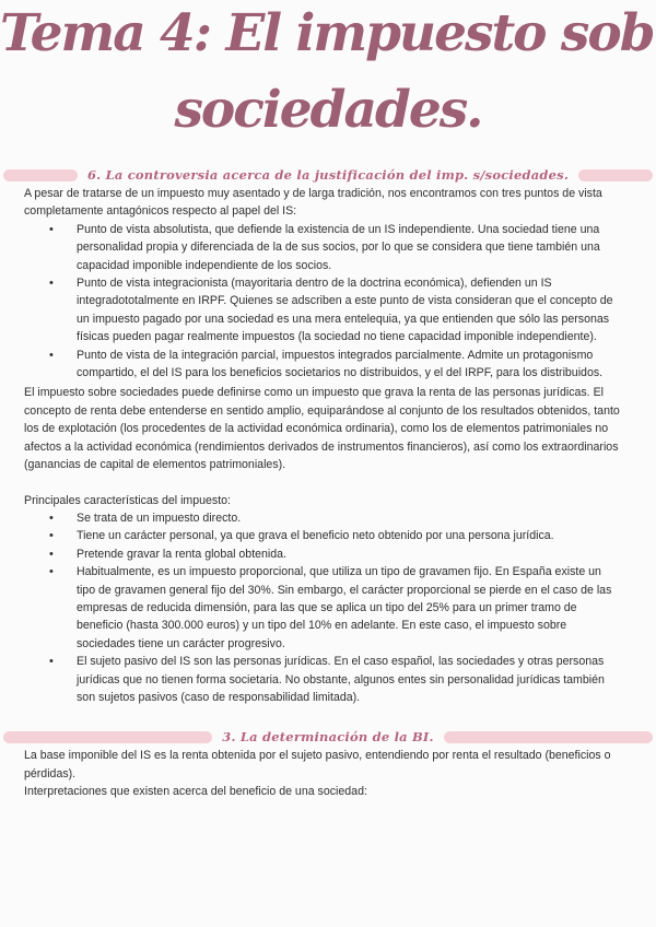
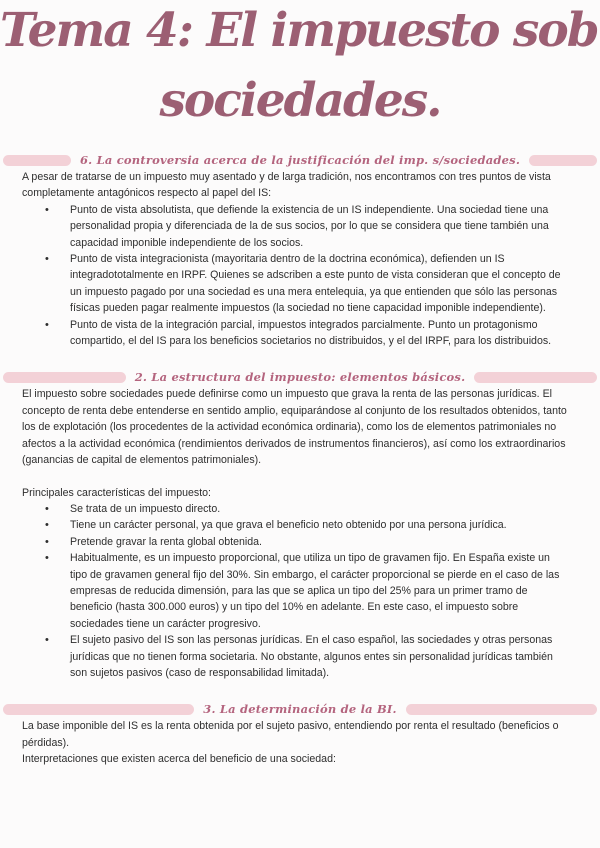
  Tema 4: El impuesto sob
  sociedades.
  6. La controversia acerca de la justificación del imp. s/sociedades.
  A pesar de tratarse de un impuesto muy asentado y de larga tradición, nos encontramos con tres puntos de vista completamente antagónicos respecto al papel del IS:
  Punto de vista absolutista, que defiende la existencia de un IS independiente. Una sociedad tiene una personalidad propia y diferenciada de la de sus socios, por lo que se considera que tiene también una capacidad imponible independiente de los socios.
  Punto de vista integracionista (mayoritaria dentro de la doctrina económica), defienden un IS integradototalmente en IRPF. Quienes se adscriben a este punto de vista consideran que el concepto de un impuesto pagado por una sociedad es una mera entelequia, ya que entienden que sólo las personas físicas pueden pagar realmente impuestos (la sociedad no tiene capacidad imponible independiente).
- Punto de vista de la integración parcial, impuestos integrados parcialmente. Admite un protagonismo compartido, el del IS para los beneficios societarios no distribuidos, y el del IRPF, para los distribuidos.
+ Punto de vista de la integración parcial, impuestos integrados parcialmente. Punto un protagonismo compartido, el del IS para los beneficios societarios no distribuidos, y el del IRPF, para los distribuidos.
+ 2. La estructura del impuesto: elementos básicos.
  El impuesto sobre sociedades puede definirse como un impuesto que grava la renta de las personas jurídicas. El concepto de renta debe entenderse en sentido amplio, equiparándose al conjunto de los resultados obtenidos, tanto los de explotación (los procedentes de la actividad económica ordinaria), como los de elementos patrimoniales no afectos a la actividad económica (rendimientos derivados de instrumentos financieros), así como los extraordinarios (ganancias de capital de elementos patrimoniales).
  Principales características del impuesto:
  Se trata de un impuesto directo.
  Tiene un carácter personal, ya que grava el beneficio neto obtenido por una persona jurídica.
  Pretende gravar la renta global obtenida.
  Habitualmente, es un impuesto proporcional, que utiliza un tipo de gravamen fijo. En España existe un tipo de gravamen general fijo del 30%. Sin embargo, el carácter proporcional se pierde en el caso de las empresas de reducida dimensión, para las que se aplica un tipo del 25% para un primer tramo de beneficio (hasta 300.000 euros) y un tipo del 10% en adelante. En este caso, el impuesto sobre sociedades tiene un carácter progresivo.
  El sujeto pasivo del IS son las personas jurídicas. En el caso español, las sociedades y otras personas jurídicas que no tienen forma societaria. No obstante, algunos entes sin personalidad jurídicas también son sujetos pasivos (caso de responsabilidad limitada).
  3. La determinación de la BI.
  La base imponible del IS es la renta obtenida por el sujeto pasivo, entendiendo por renta el resultado (beneficios o pérdidas).
  Interpretaciones que existen acerca del beneficio de una sociedad:
